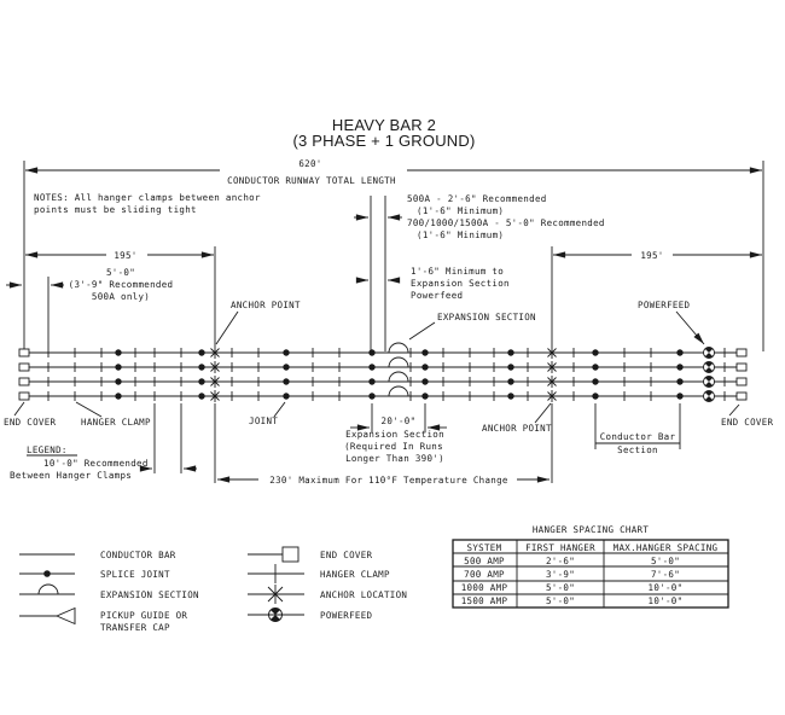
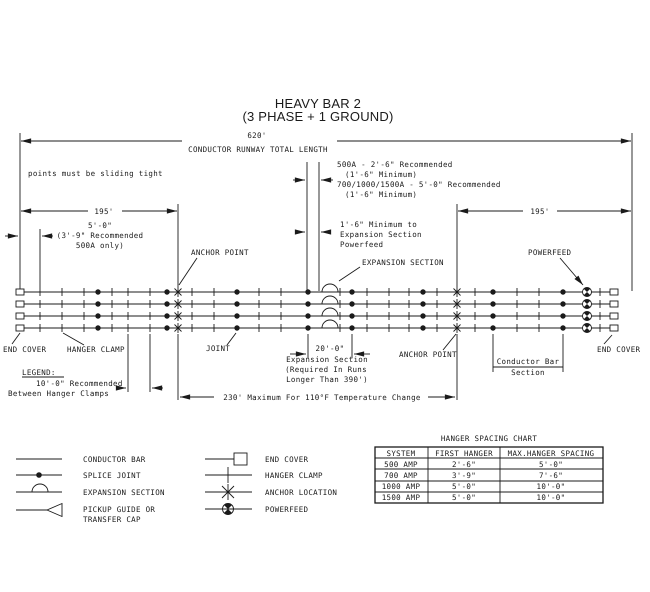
  HEAVY BAR 2
  (3 PHASE + 1 GROUND)
  620'
  CONDUCTOR RUNWAY TOTAL LENGTH
- NOTES: All hanger clamps between anchor
  points must be sliding tight
  195'
  5'-0"
  (3'-9" Recommended
  500A only)
  500A - 2'-6" Recommended
  (1'-6" Minimum)
  700/1000/1500A - 5'-0" Recommended
  (1'-6" Minimum)
  1'-6" Minimum to
  Expansion Section
  Powerfeed
  195'
  ANCHOR POINT
  EXPANSION SECTION
  POWERFEED
  END COVER
  HANGER CLAMP
  JOINT
  ANCHOR POINT
  END COVER
  20'-0"
  Expansion Section
  (Required In Runs
  Longer Than 390')
  Conductor Bar
  Section
  230' Maximum For 110°F Temperature Change
  LEGEND:
  10'-0" Recommended
  Between Hanger Clamps
  CONDUCTOR BAR
  SPLICE JOINT
  EXPANSION SECTION
  PICKUP GUIDE OR
  TRANSFER CAP
  END COVER
  HANGER CLAMP
  ANCHOR LOCATION
  POWERFEED
  HANGER SPACING CHART
  SYSTEM
  FIRST HANGER
  MAX.HANGER SPACING
  500 AMP
  2'-6"
  5'-0"
  700 AMP
  3'-9"
  7'-6"
  1000 AMP
  5'-0"
  10'-0"
  1500 AMP
  5'-0"
  10'-0"
